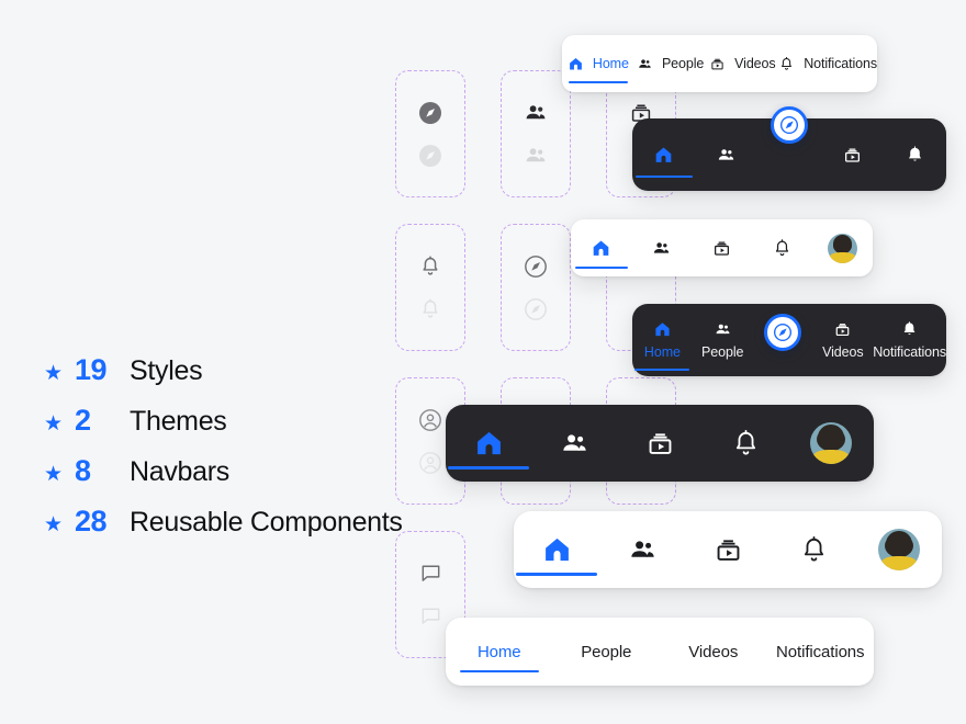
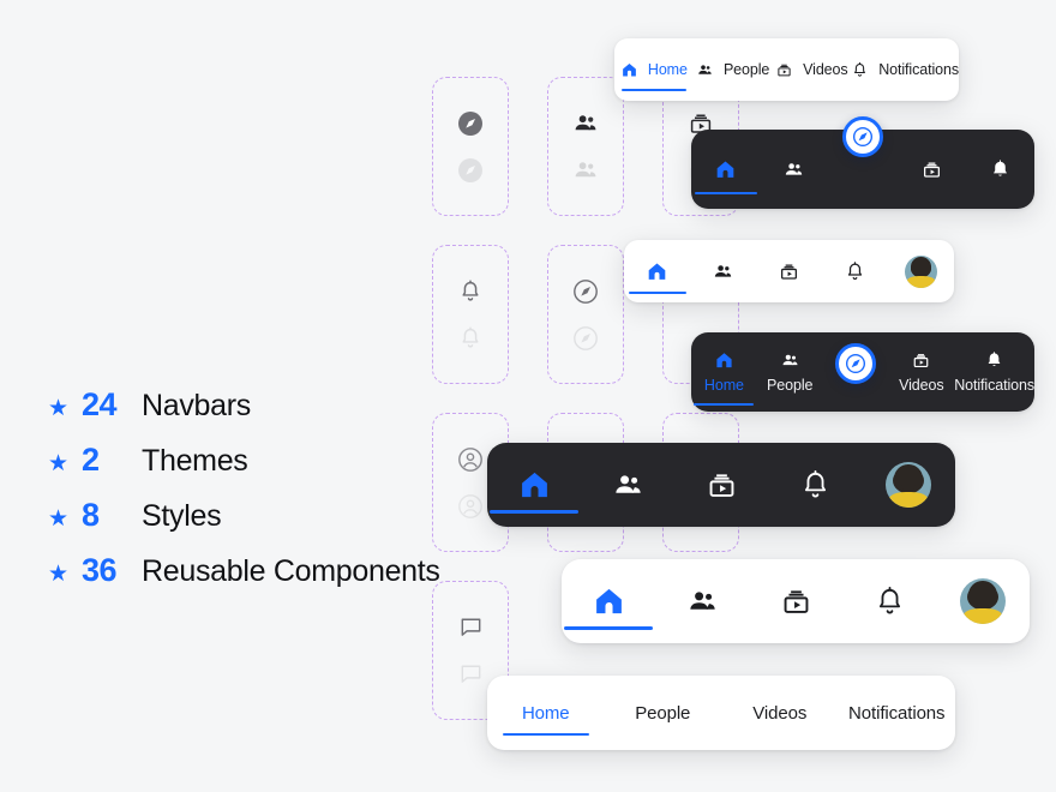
  ★
- 19
+ 24
- Styles
+ Navbars
  ★
  2
  Themes
  ★
  8
- Navbars
+ Styles
  ★
- 28
+ 36
  Reusable Components
  Home
  People
  Videos
  Notifications
  Home
  People
  Videos
  Notifications
  Home
  People
  Videos
  Notifications
